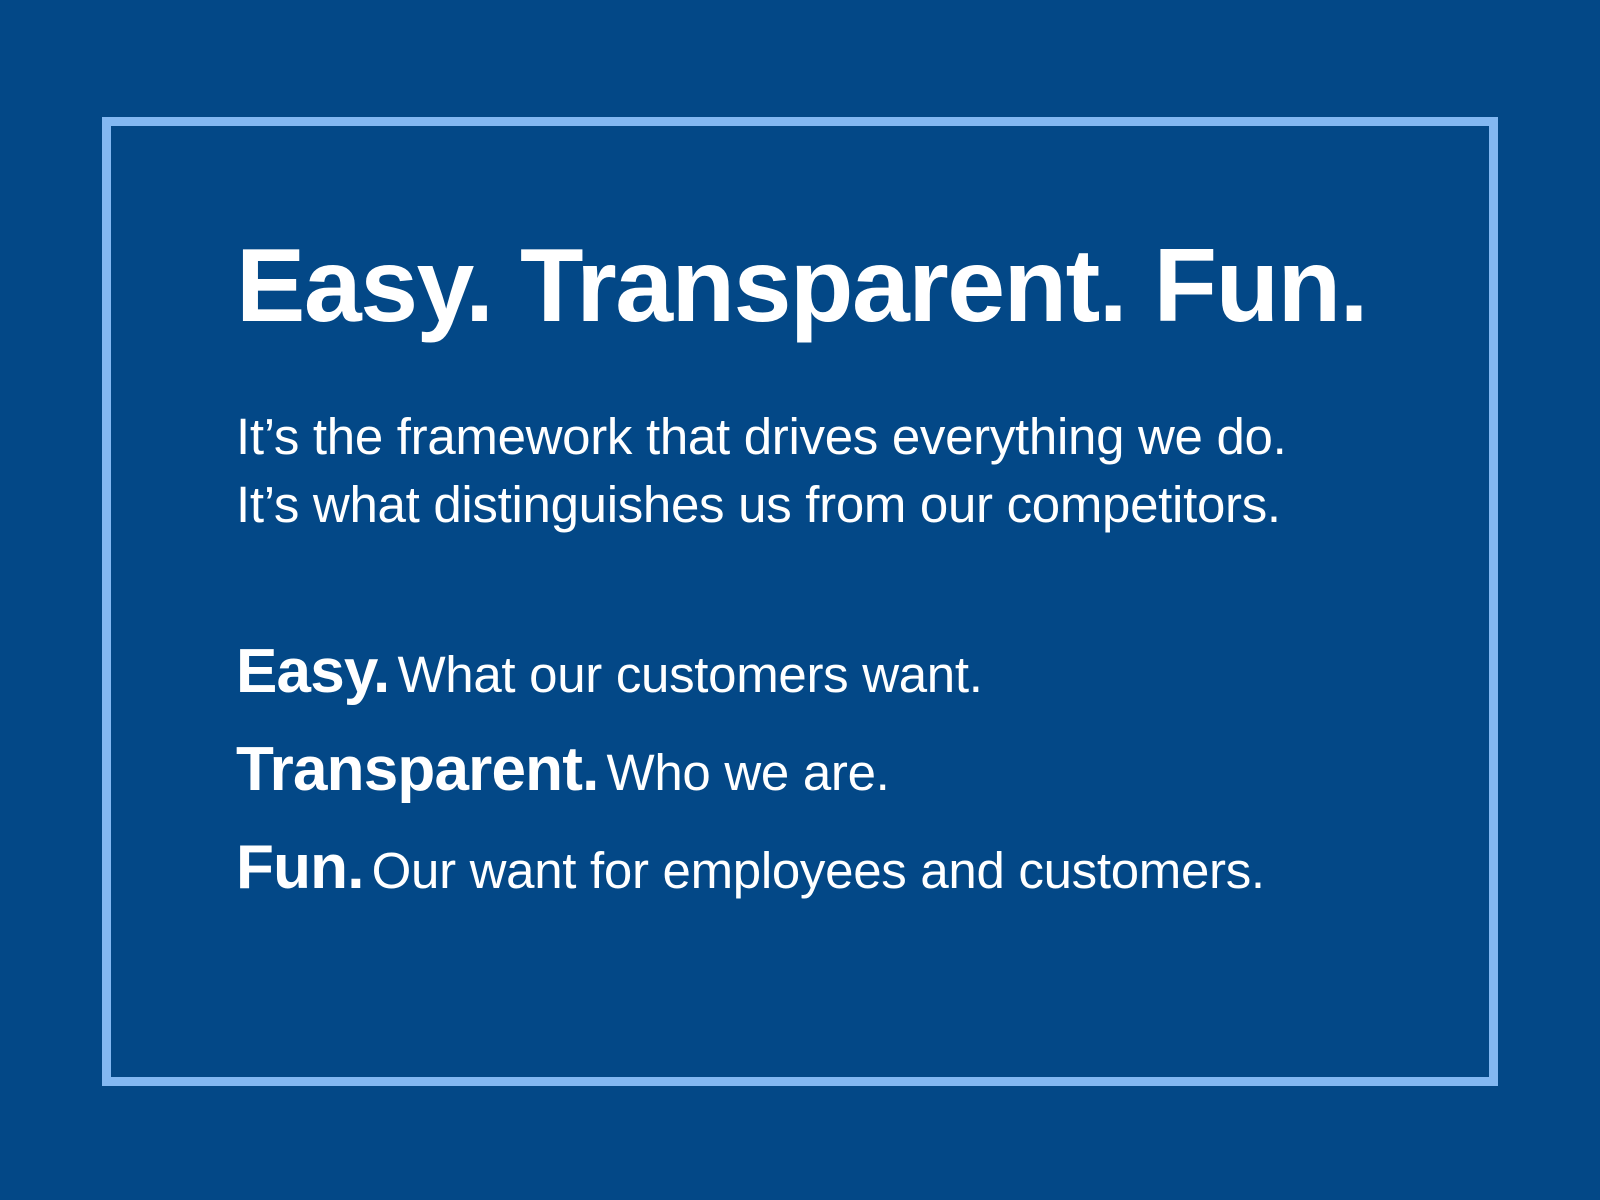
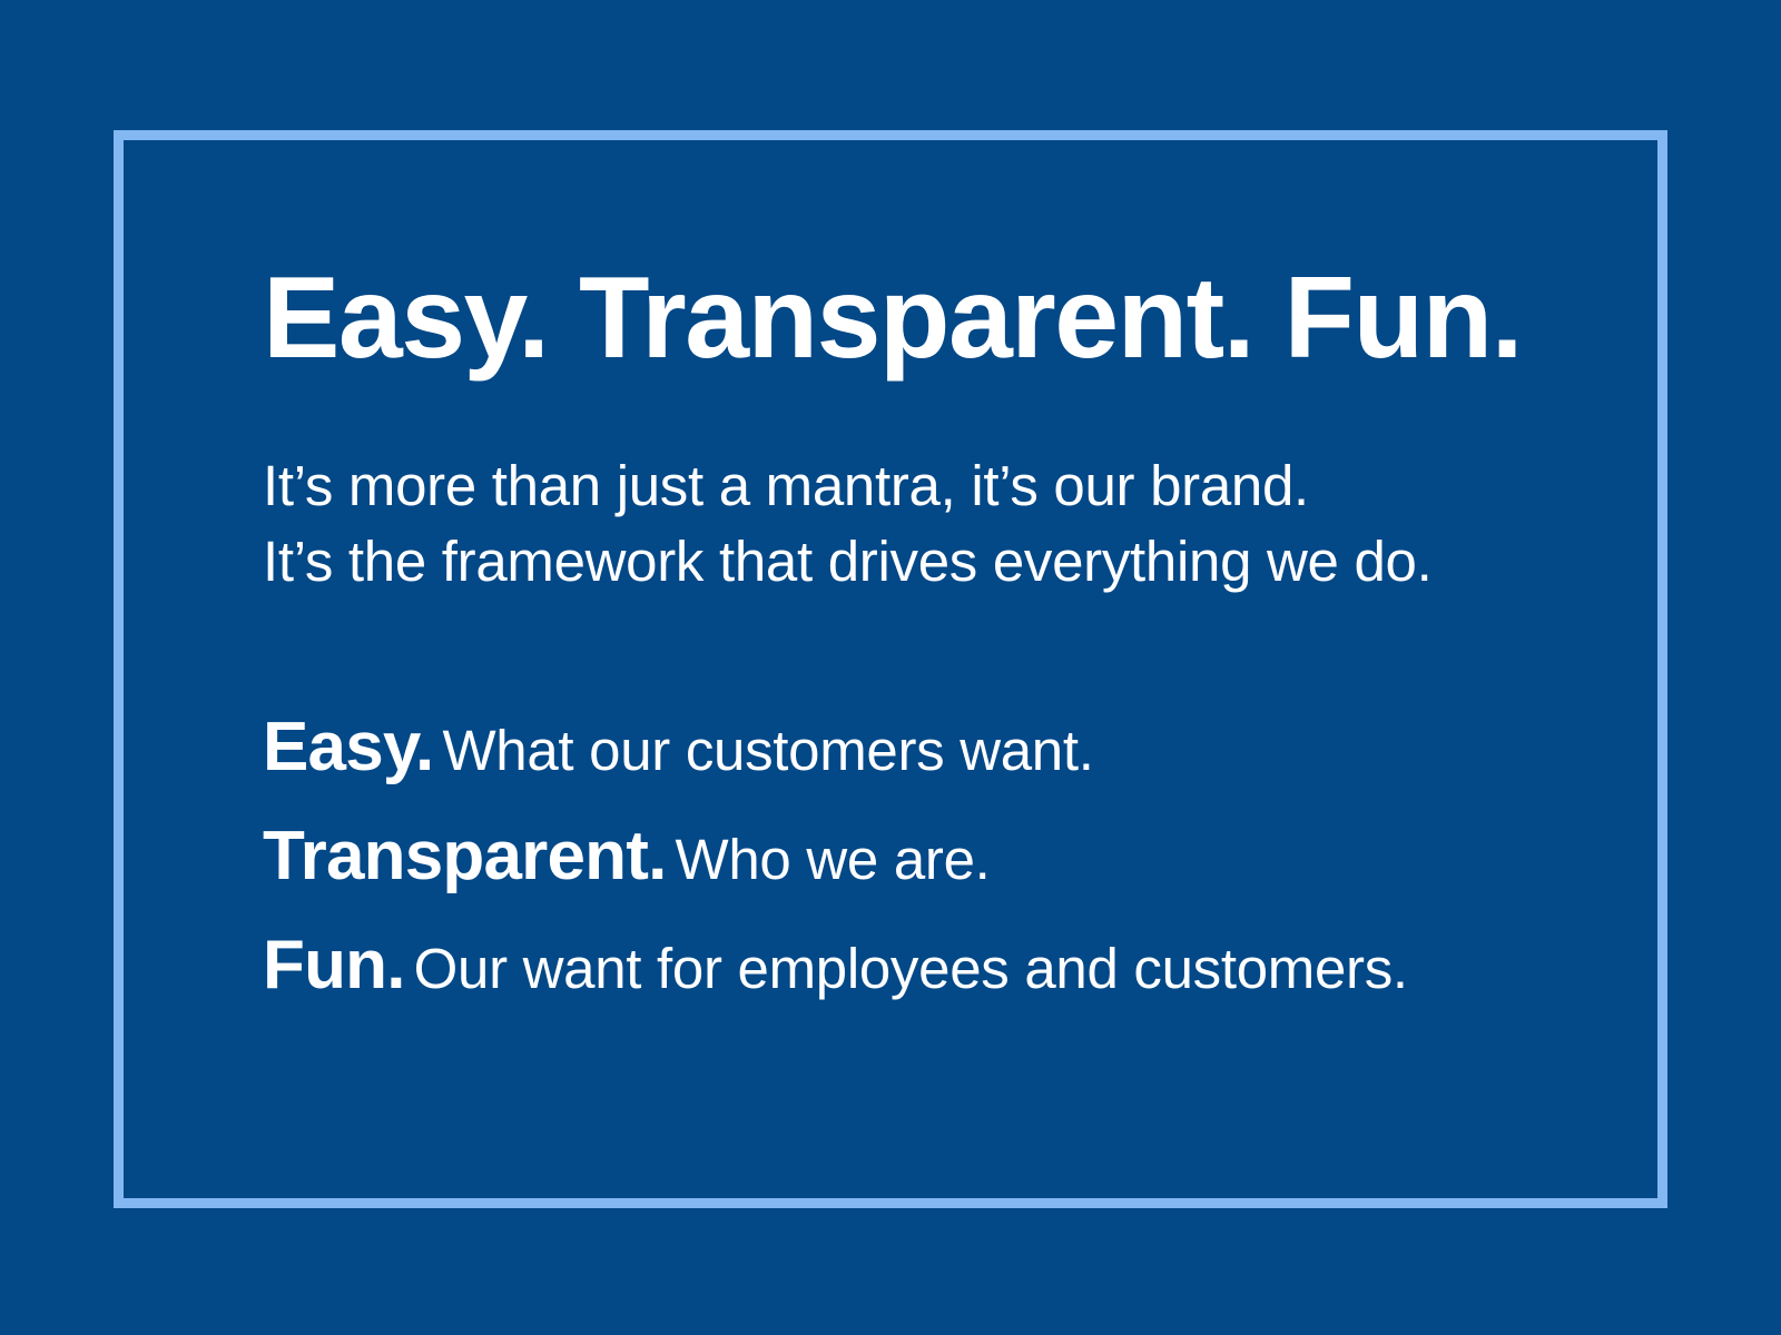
  Easy. Transparent. Fun.
+ It’s more than just a mantra, it’s our brand.
  It’s the framework that drives everything we do.
- It’s what distinguishes us from our competitors.
  Easy. What our customers want.
  Transparent. Who we are.
  Fun. Our want for employees and customers.
